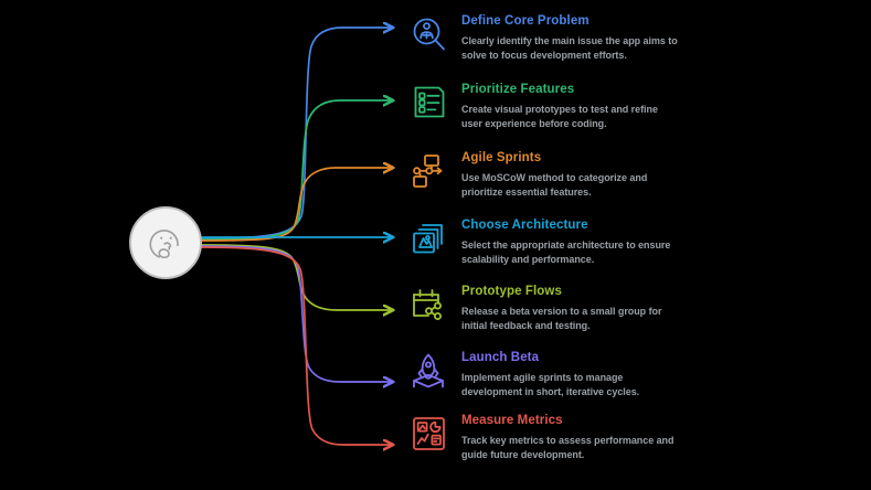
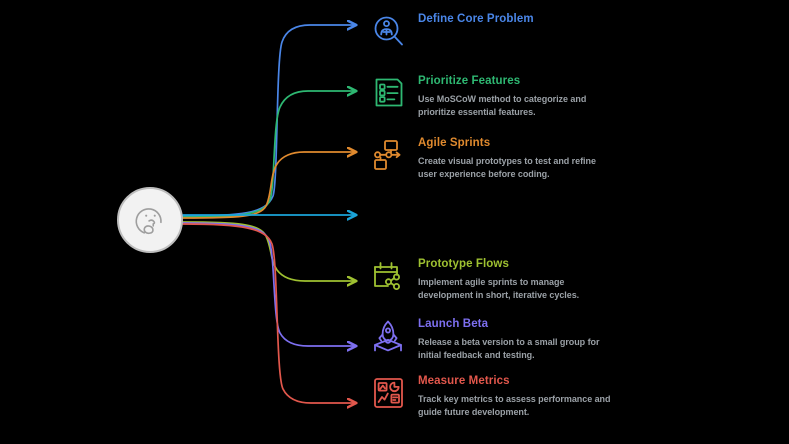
  Define Core Problem
- Clearly identify the main issue the app aims to solve to focus development efforts.
  Prioritize Features
- Create visual prototypes to test and refine user experience before coding.
+ Use MoSCoW method to categorize and prioritize essential features.
  Agile Sprints
- Use MoSCoW method to categorize and prioritize essential features.
+ Create visual prototypes to test and refine user experience before coding.
- Choose Architecture
- Select the appropriate architecture to ensure scalability and performance.
  Prototype Flows
- Release a beta version to a small group for initial feedback and testing.
+ Implement agile sprints to manage development in short, iterative cycles.
  Launch Beta
- Implement agile sprints to manage development in short, iterative cycles.
+ Release a beta version to a small group for initial feedback and testing.
  Measure Metrics
  Track key metrics to assess performance and guide future development.
